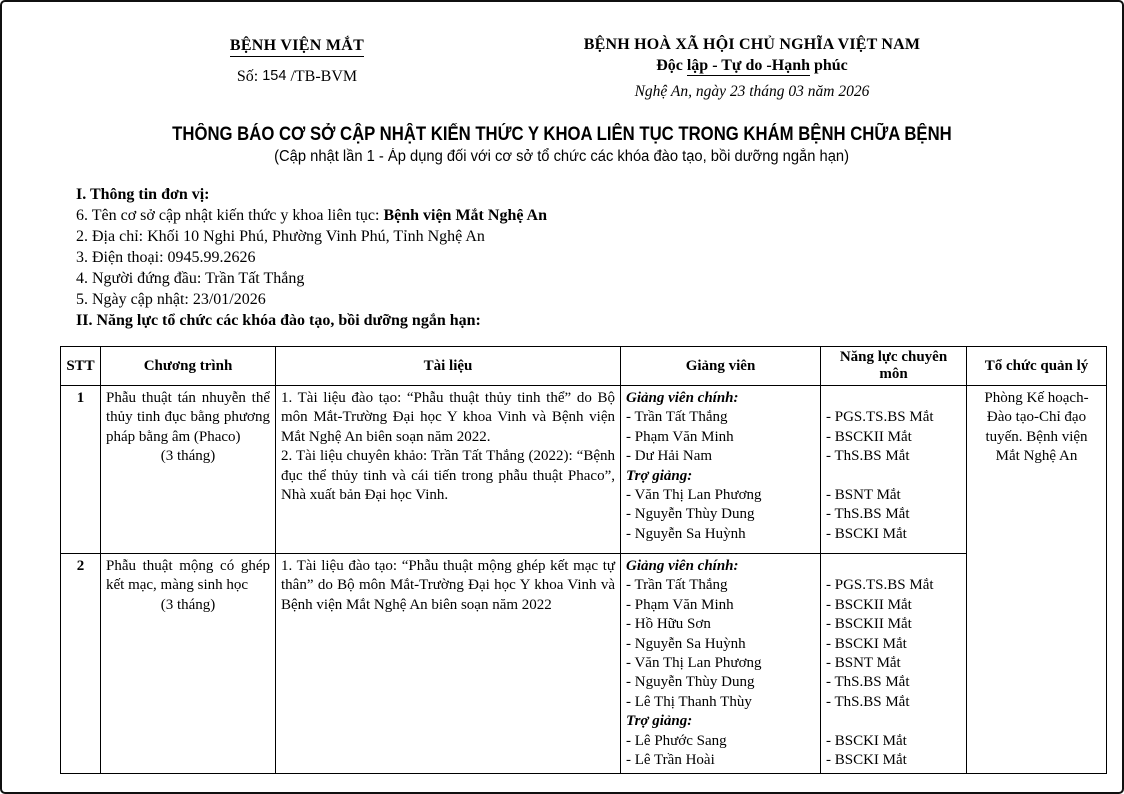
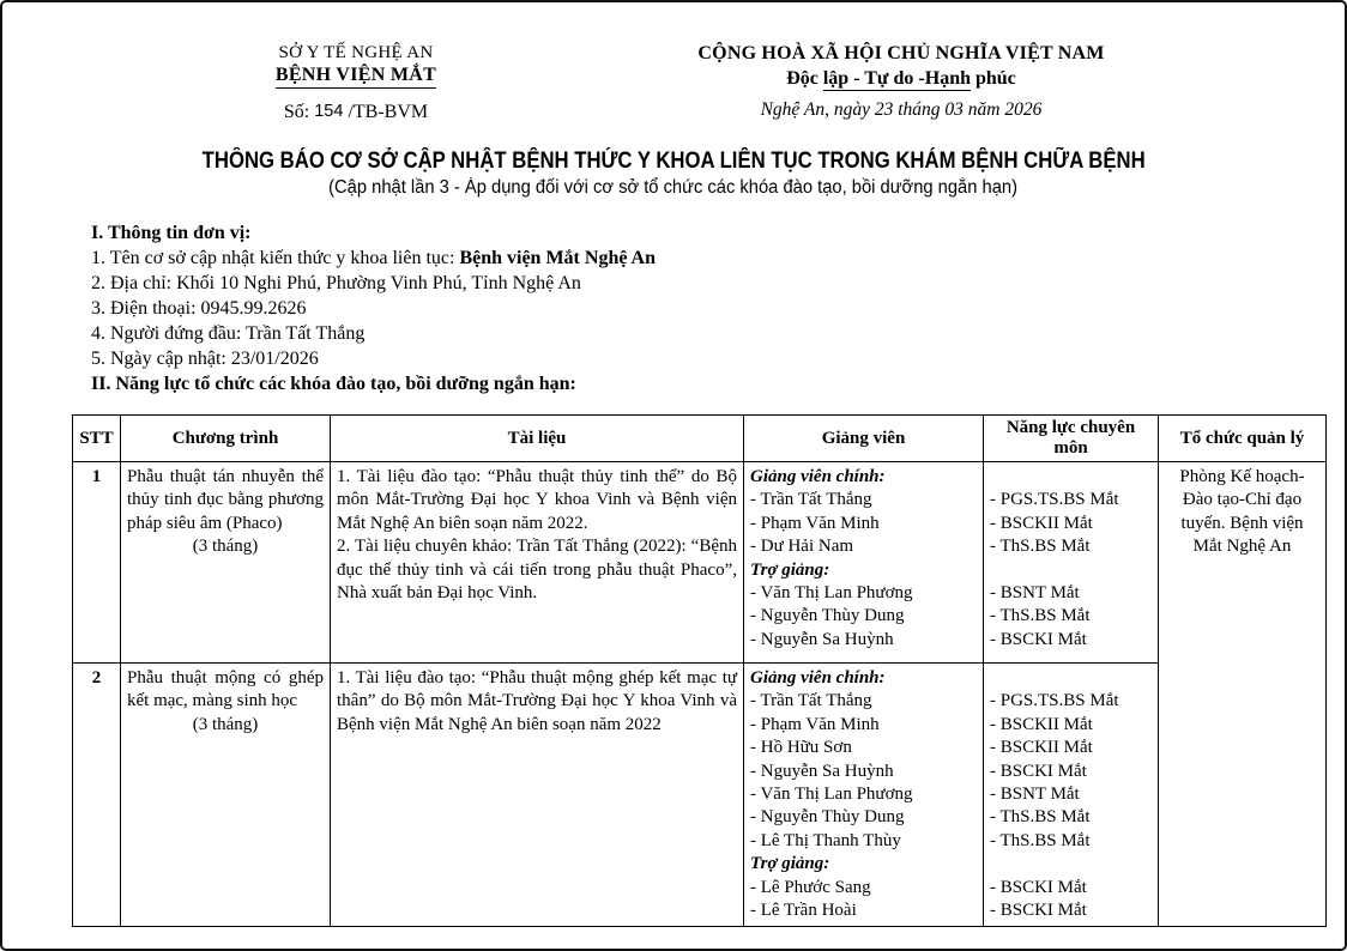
+ SỞ Y TẾ NGHỆ AN
  BỆNH VIỆN MẮT
  Số: 154 /TB-BVM
- BỆNH HOÀ XÃ HỘI CHỦ NGHĨA VIỆT NAM
+ CỘNG HOÀ XÃ HỘI CHỦ NGHĨA VIỆT NAM
  Độc lập - Tự do -Hạnh phúc
  Nghệ An, ngày 23 tháng 03 năm 2026
- THÔNG BÁO CƠ SỞ CẬP NHẬT KIẾN THỨC Y KHOA LIÊN TỤC TRONG KHÁM BỆNH CHỮA BỆNH
+ THÔNG BÁO CƠ SỞ CẬP NHẬT BỆNH THỨC Y KHOA LIÊN TỤC TRONG KHÁM BỆNH CHỮA BỆNH
- (Cập nhật lần 1 - Áp dụng đối với cơ sở tổ chức các khóa đào tạo, bồi dưỡng ngắn hạn)
+ (Cập nhật lần 3 - Áp dụng đối với cơ sở tổ chức các khóa đào tạo, bồi dưỡng ngắn hạn)
  I. Thông tin đơn vị:
- 6. Tên cơ sở cập nhật kiến thức y khoa liên tục: Bệnh viện Mắt Nghệ An
+ 1. Tên cơ sở cập nhật kiến thức y khoa liên tục: Bệnh viện Mắt Nghệ An
  2. Địa chỉ: Khối 10 Nghi Phú, Phường Vinh Phú, Tỉnh Nghệ An
  3. Điện thoại: 0945.99.2626
  4. Người đứng đầu: Trần Tất Thắng
  5. Ngày cập nhật: 23/01/2026
  II. Năng lực tổ chức các khóa đào tạo, bồi dưỡng ngắn hạn:
  STT	Chương trình	Tài liệu	Giảng viên	Năng lực chuyên môn	Tổ chức quản lý
- 1	Phẫu thuật tán nhuyễn thể thủy tinh đục bằng phương pháp bằng âm (Phaco)(3 tháng)	1. Tài liệu đào tạo: “Phẫu thuật thủy tinh thể” do Bộ môn Mắt-Trường Đại học Y khoa Vinh và Bệnh viện Mắt Nghệ An biên soạn năm 2022.2. Tài liệu chuyên khảo: Trần Tất Thắng (2022): “Bệnh đục thể thủy tinh và cái tiến trong phẫu thuật Phaco”, Nhà xuất bản Đại học Vinh.	Giảng viên chính:- Trần Tất Thắng- Phạm Văn Minh- Dư Hải NamTrợ giảng:- Văn Thị Lan Phương- Nguyễn Thùy Dung- Nguyễn Sa Huỳnh	- PGS.TS.BS Mắt- BSCKII Mắt- ThS.BS Mắt - BSNT Mắt- ThS.BS Mắt- BSCKI Mắt	Phòng Kế hoạch-Đào tạo-Chỉ đạo tuyến. Bệnh viện Mắt Nghệ An
+ 1	Phẫu thuật tán nhuyễn thể thủy tinh đục bằng phương pháp siêu âm (Phaco)(3 tháng)	1. Tài liệu đào tạo: “Phẫu thuật thủy tinh thể” do Bộ môn Mắt-Trường Đại học Y khoa Vinh và Bệnh viện Mắt Nghệ An biên soạn năm 2022.2. Tài liệu chuyên khảo: Trần Tất Thắng (2022): “Bệnh đục thể thủy tinh và cái tiến trong phẫu thuật Phaco”, Nhà xuất bản Đại học Vinh.	Giảng viên chính:- Trần Tất Thắng- Phạm Văn Minh- Dư Hải NamTrợ giảng:- Văn Thị Lan Phương- Nguyễn Thùy Dung- Nguyễn Sa Huỳnh	- PGS.TS.BS Mắt- BSCKII Mắt- ThS.BS Mắt - BSNT Mắt- ThS.BS Mắt- BSCKI Mắt	Phòng Kế hoạch-Đào tạo-Chỉ đạo tuyến. Bệnh viện Mắt Nghệ An
  2	Phẫu thuật mộng có ghép kết mạc, màng sinh học(3 tháng)	1. Tài liệu đào tạo: “Phẫu thuật mộng ghép kết mạc tự thân” do Bộ môn Mắt-Trường Đại học Y khoa Vinh và Bệnh viện Mắt Nghệ An biên soạn năm 2022	Giảng viên chính:- Trần Tất Thắng- Phạm Văn Minh- Hồ Hữu Sơn- Nguyễn Sa Huỳnh- Văn Thị Lan Phương- Nguyễn Thùy Dung- Lê Thị Thanh ThùyTrợ giảng:- Lê Phước Sang- Lê Trần Hoài	- PGS.TS.BS Mắt- BSCKII Mắt- BSCKII Mắt- BSCKI Mắt- BSNT Mắt- ThS.BS Mắt- ThS.BS Mắt - BSCKI Mắt- BSCKI Mắt
